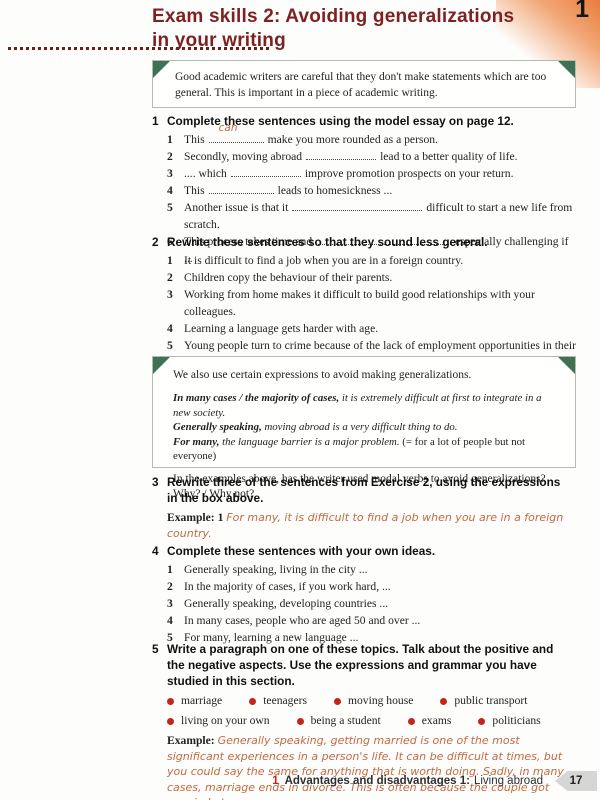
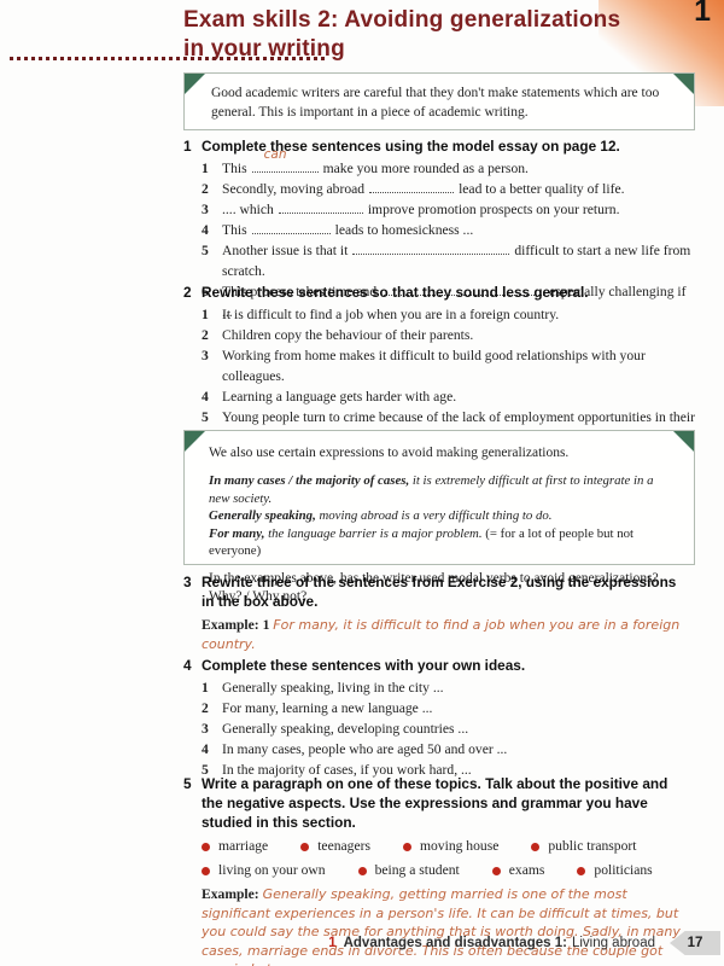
  1
  Exam skills 2: Avoiding generalizations
  in your writing
  Good academic writers are careful that they don't make statements which are too general. This is important in a piece of academic writing.
  1
  Complete these sentences using the model essay on page 12.
  1
  This
  can
  make you more rounded as a person.
  2
  Secondly, moving abroad lead to a better quality of life.
  3
  .... which improve promotion prospects on your return.
  4
  This leads to homesickness ...
  5
  Another issue is that it difficult to start a new life from scratch.
  6
  This process takes time and especially challenging if ...
  2
  Rewrite these sentences so that they sound less general.
  1
  It is difficult to find a job when you are in a foreign country.
  2
  Children copy the behaviour of their parents.
  3
  Working from home makes it difficult to build good relationships with your colleagues.
  4
  Learning a language gets harder with age.
  5
  Young people turn to crime because of the lack of employment opportunities in their
  We also use certain expressions to avoid making generalizations.
  In many cases / the majority of cases, it is extremely difficult at first to integrate in a new society.
  Generally speaking, moving abroad is a very difficult thing to do.
  For many, the language barrier is a major problem. (= for a lot of people but not everyone)
  In the examples above, has the writer used modal verbs to avoid generalizations?
  Why? / Why not?
  3
  Rewrite three of the sentences from Exercise 2, using the expressions in the box above.
  Example: 1 For many, it is difficult to find a job when you are in a foreign country.
  4
  Complete these sentences with your own ideas.
  1
  Generally speaking, living in the city ...
  2
- In the majority of cases, if you work hard, ...
+ For many, learning a new language ...
  3
  Generally speaking, developing countries ...
  4
  In many cases, people who are aged 50 and over ...
  5
- For many, learning a new language ...
+ In the majority of cases, if you work hard, ...
  5
  Write a paragraph on one of these topics. Talk about the positive and the negative aspects. Use the expressions and grammar you have studied in this section.
  marriage
  teenagers
  moving house
  public transport
  living on your own
  being a student
  exams
  politicians
  Example: Generally speaking, getting married is one of the most significant experiences in a person's life. It can be difficult at times, but you could say the same for anything that is worth doing. Sadly, in many cases, marriage ends in divorce. This is often because the couple got
  1
  Advantages and disadvantages 1:
  Living abroad
  17
